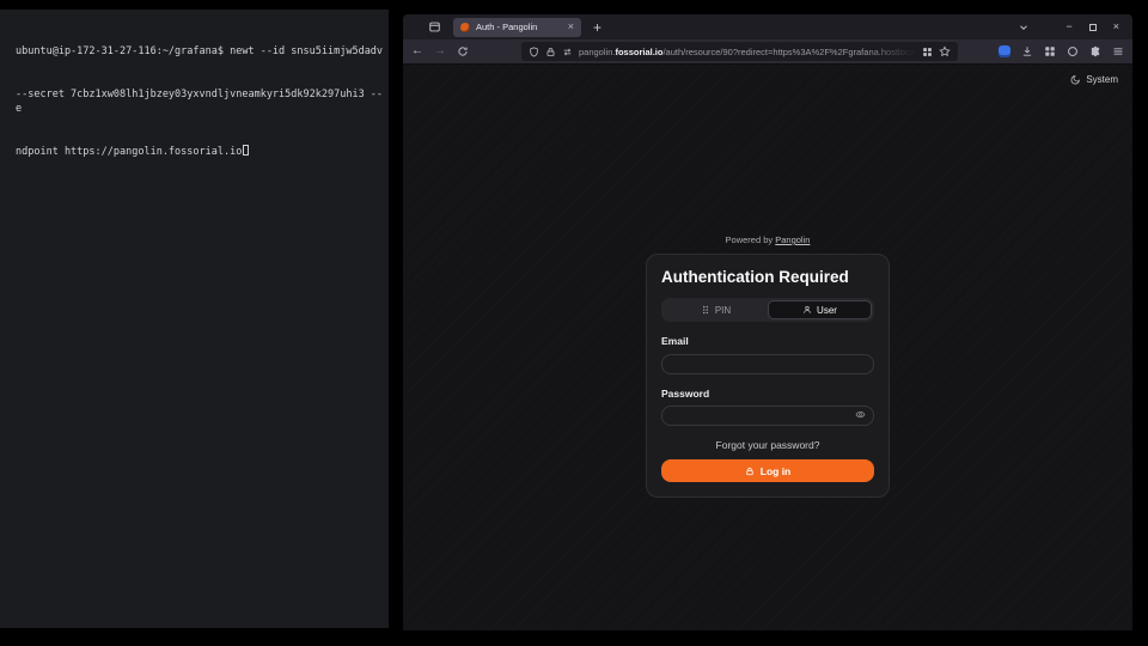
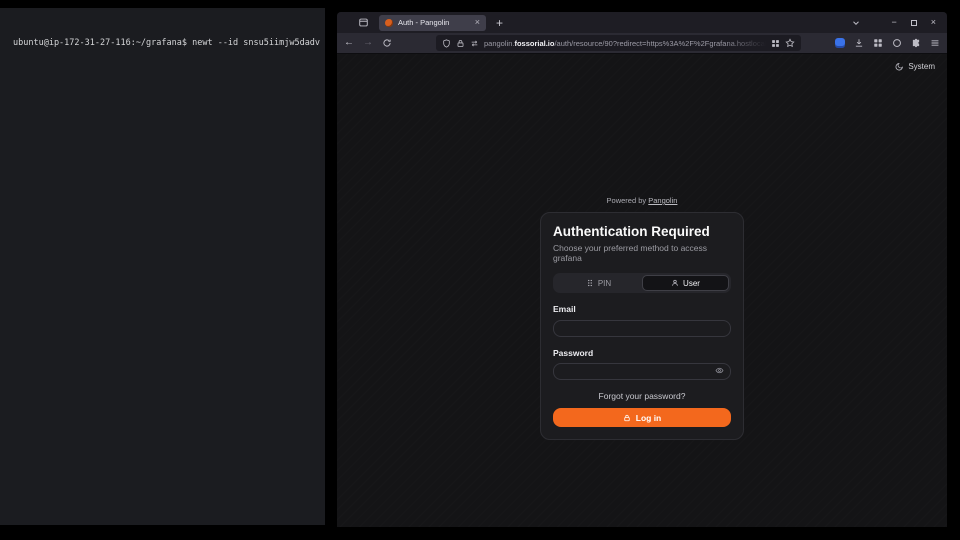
  ubuntu@ip-172-31-27-116:~/grafana$ newt --id snsu5iimjw5dadv
- --secret 7cbz1xw08lh1jbzey03yxvndljvneamkyri5dk92k297uhi3 --e
- ndpoint https://pangolin.fossorial.io
  Auth - Pangolin
  ×
  +
  −
  ×
  ←
  →
  pangolin.fossorial.io/auth/resource/90?redirect=https%3A%2F%2Fgrafana.hostlocal
  System
  Powered by Pangolin
  Authentication Required
+ Choose your preferred method to access grafana
  PIN
  User
  Email
  Password
  Forgot your password?
  Log in
